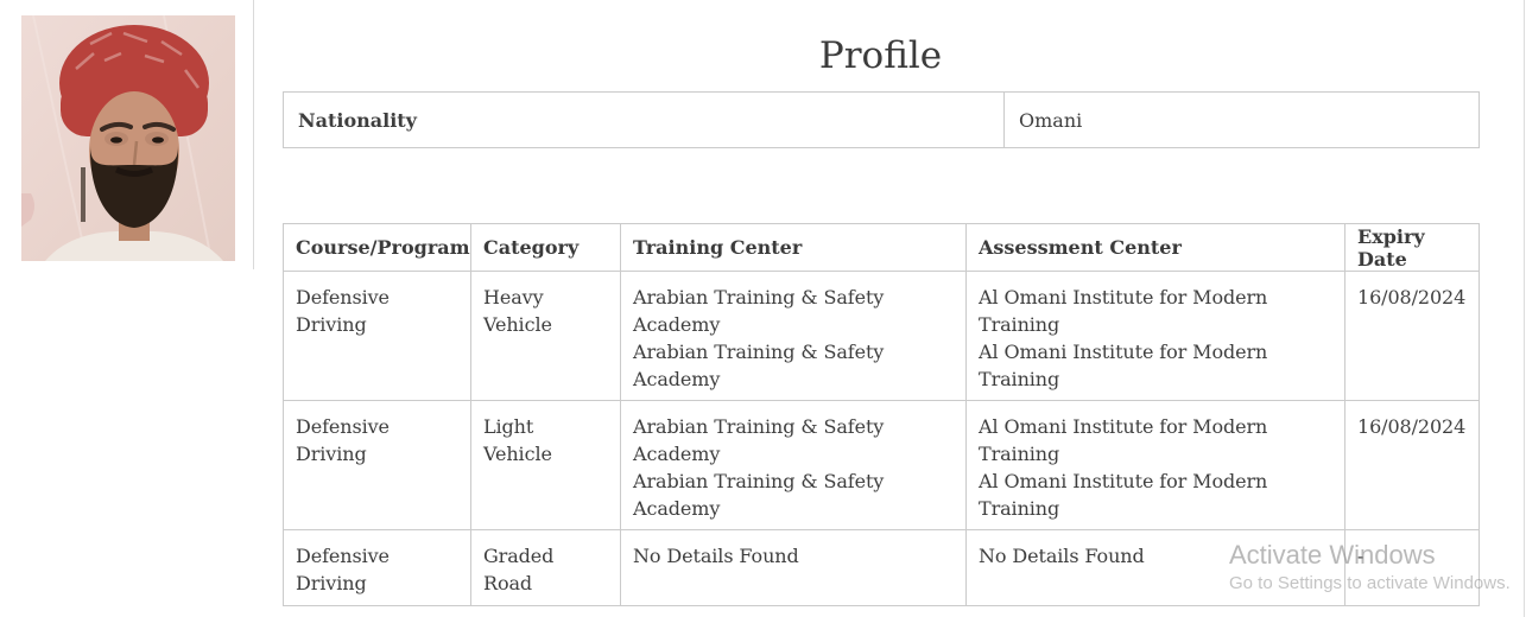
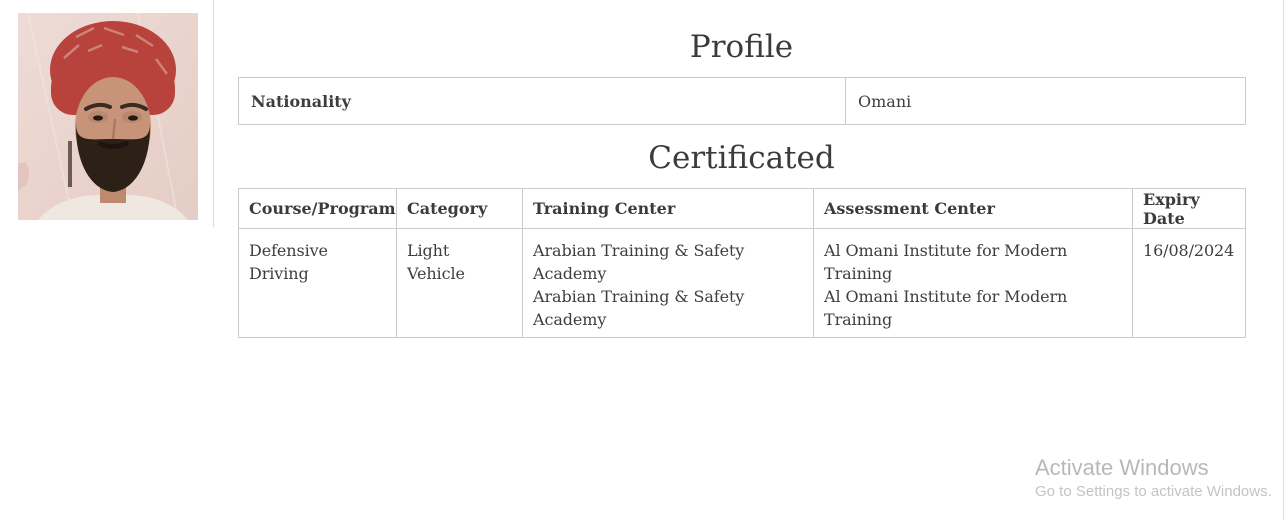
  Profile
  Nationality	Omani
+ Certificated
  Course/Program	Category	Training Center	Assessment Center	Expiry Date
- Defensive Driving	Heavy Vehicle	Arabian Training & Safety Academy Arabian Training & Safety Academy	Al Omani Institute for Modern Training Al Omani Institute for Modern Training	16/08/2024
  Defensive Driving	Light Vehicle	Arabian Training & Safety Academy Arabian Training & Safety Academy	Al Omani Institute for Modern Training Al Omani Institute for Modern Training	16/08/2024
- Defensive Driving	Graded Road	No Details Found	No Details Found	-
  Activate Windows
  Go to Settings to activate Windows.
